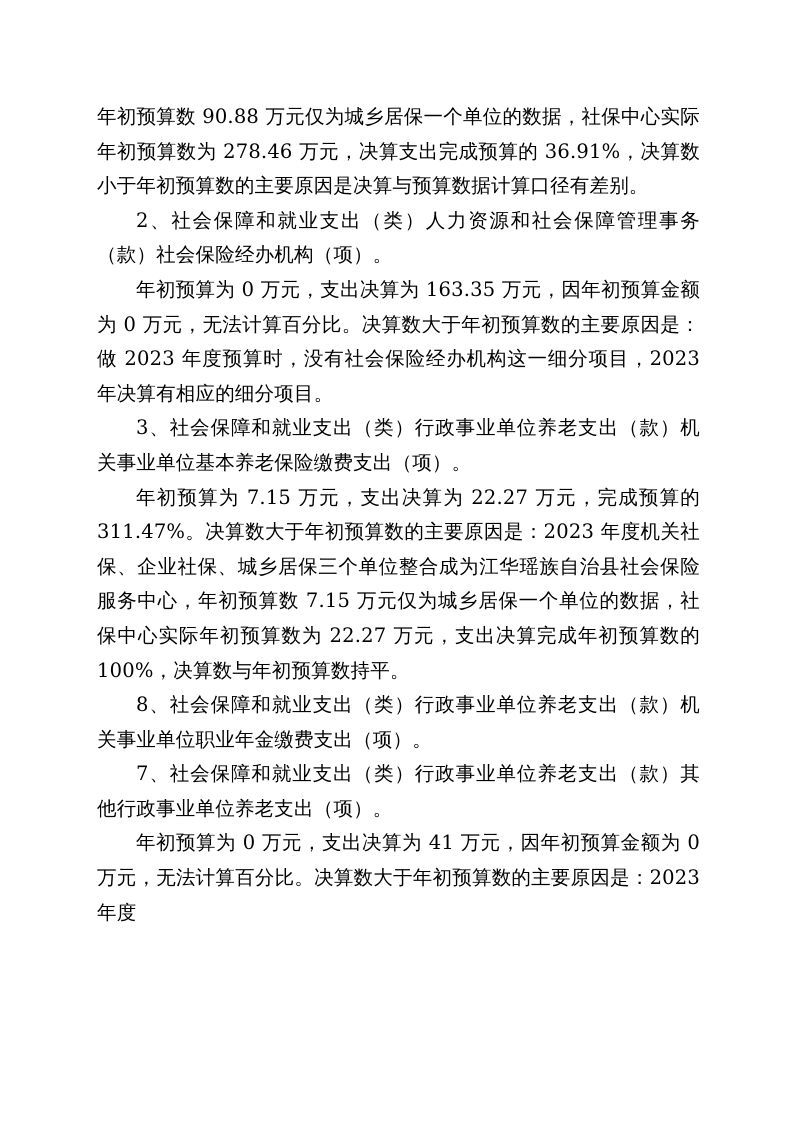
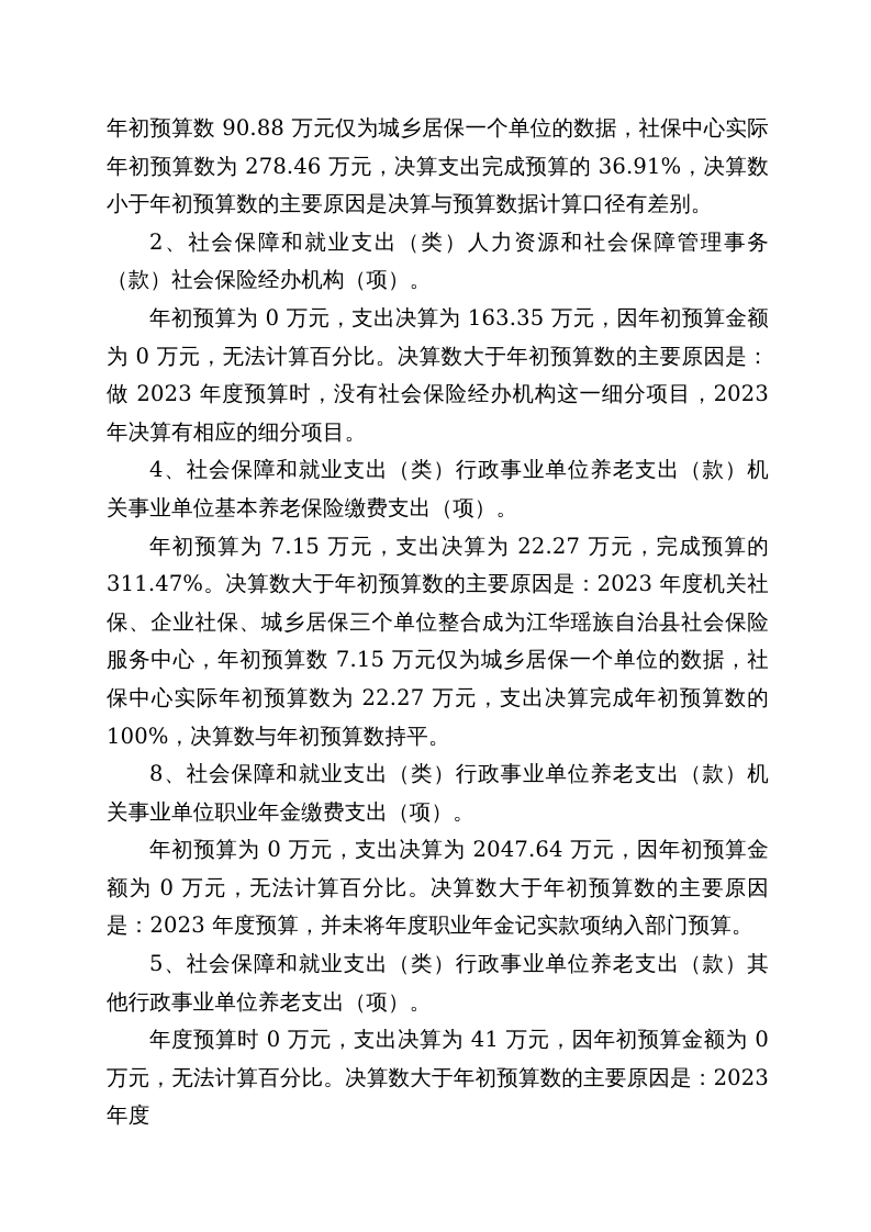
  年初预算数 90.88 万元仅为城乡居保一个单位的数据，社保中心实际年初预算数为 278.46 万元，决算支出完成预算的 36.91%，决算数小于年初预算数的主要原因是决算与预算数据计算口径有差别。
  2、社会保障和就业支出（类）人力资源和社会保障管理事务（款）社会保险经办机构（项）。
  年初预算为 0 万元，支出决算为 163.35 万元，因年初预算金额为 0 万元，无法计算百分比。决算数大于年初预算数的主要原因是：做 2023 年度预算时，没有社会保险经办机构这一细分项目，2023 年决算有相应的细分项目。
- 3、社会保障和就业支出（类）行政事业单位养老支出（款）机关事业单位基本养老保险缴费支出（项）。
+ 4、社会保障和就业支出（类）行政事业单位养老支出（款）机关事业单位基本养老保险缴费支出（项）。
  年初预算为 7.15 万元，支出决算为 22.27 万元，完成预算的 311.47%。决算数大于年初预算数的主要原因是：2023 年度机关社保、企业社保、城乡居保三个单位整合成为江华瑶族自治县社会保险服务中心，年初预算数 7.15 万元仅为城乡居保一个单位的数据，社保中心实际年初预算数为 22.27 万元，支出决算完成年初预算数的 100%，决算数与年初预算数持平。
  8、社会保障和就业支出（类）行政事业单位养老支出（款）机关事业单位职业年金缴费支出（项）。
+ 年初预算为 0 万元，支出决算为 2047.64 万元，因年初预算金额为 0 万元，无法计算百分比。决算数大于年初预算数的主要原因是：2023 年度预算，并未将年度职业年金记实款项纳入部门预算。
- 7、社会保障和就业支出（类）行政事业单位养老支出（款）其他行政事业单位养老支出（项）。
+ 5、社会保障和就业支出（类）行政事业单位养老支出（款）其他行政事业单位养老支出（项）。
- 年初预算为 0 万元，支出决算为 41 万元，因年初预算金额为 0 万元，无法计算百分比。决算数大于年初预算数的主要原因是：2023 年度
+ 年度预算时 0 万元，支出决算为 41 万元，因年初预算金额为 0 万元，无法计算百分比。决算数大于年初预算数的主要原因是：2023 年度
